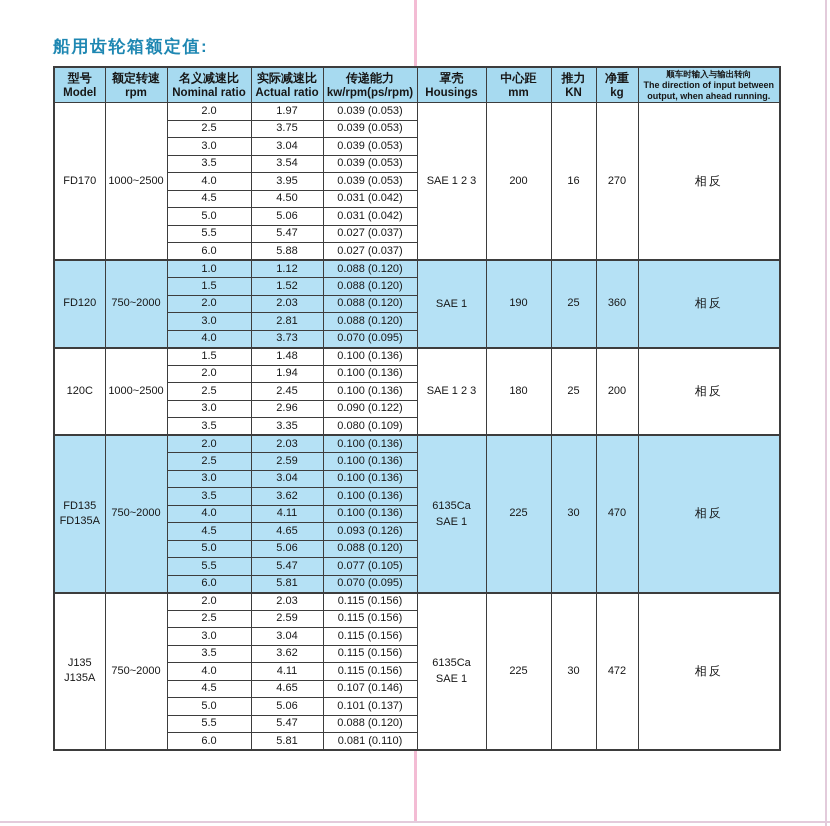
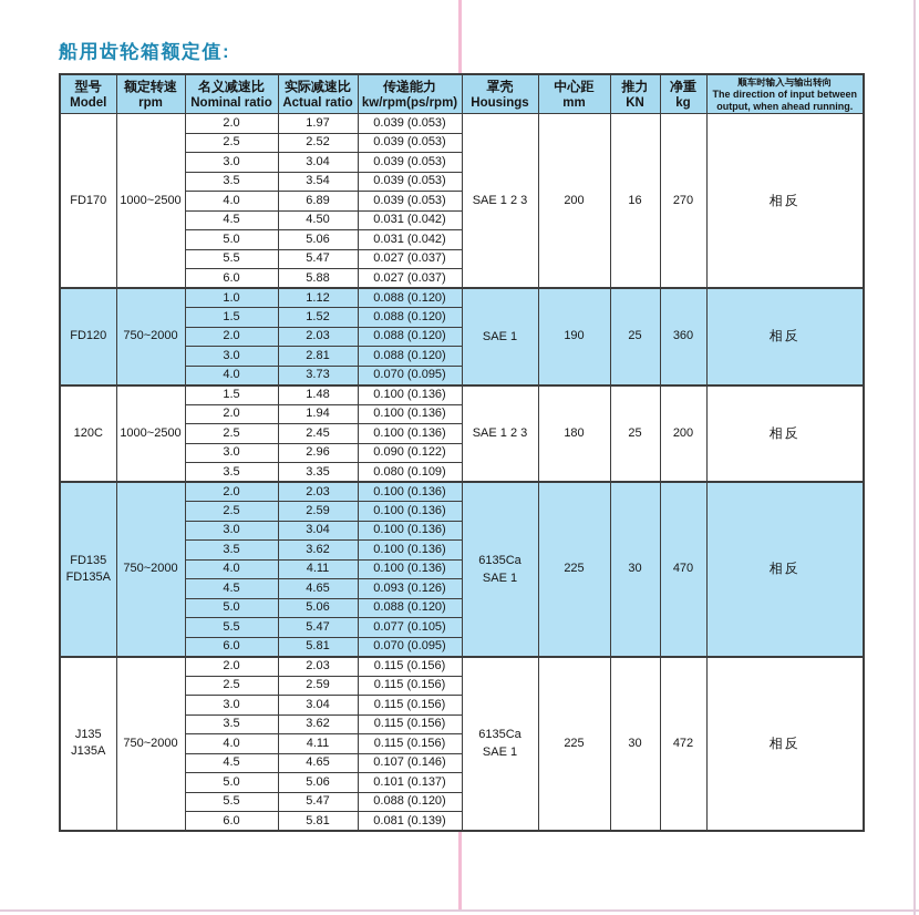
  船用齿轮箱额定值:
  型号Model	额定转速rpm	名义减速比Nominal ratio	实际减速比Actual ratio	传递能力kw/rpm(ps/rpm)	罩壳Housings	中心距mm	推力KN	净重kg	顺车时输入与输出转向The direction of input between output, when ahead running.
  FD170	1000~2500	2.0	1.97	0.039 (0.053)	SAE 1 2 3	200	16	270	相反
- 2.5	3.75	0.039 (0.053)
+ 2.5	2.52	0.039 (0.053)
  3.0	3.04	0.039 (0.053)
  3.5	3.54	0.039 (0.053)
- 4.0	3.95	0.039 (0.053)
+ 4.0	6.89	0.039 (0.053)
  4.5	4.50	0.031 (0.042)
  5.0	5.06	0.031 (0.042)
  5.5	5.47	0.027 (0.037)
  6.0	5.88	0.027 (0.037)
  FD120	750~2000	1.0	1.12	0.088 (0.120)	SAE 1	190	25	360	相反
  1.5	1.52	0.088 (0.120)
  2.0	2.03	0.088 (0.120)
  3.0	2.81	0.088 (0.120)
  4.0	3.73	0.070 (0.095)
  120C	1000~2500	1.5	1.48	0.100 (0.136)	SAE 1 2 3	180	25	200	相反
  2.0	1.94	0.100 (0.136)
  2.5	2.45	0.100 (0.136)
  3.0	2.96	0.090 (0.122)
  3.5	3.35	0.080 (0.109)
  FD135FD135A	750~2000	2.0	2.03	0.100 (0.136)	6135CaSAE 1	225	30	470	相反
  2.5	2.59	0.100 (0.136)
  3.0	3.04	0.100 (0.136)
  3.5	3.62	0.100 (0.136)
  4.0	4.11	0.100 (0.136)
  4.5	4.65	0.093 (0.126)
  5.0	5.06	0.088 (0.120)
  5.5	5.47	0.077 (0.105)
  6.0	5.81	0.070 (0.095)
  J135J135A	750~2000	2.0	2.03	0.115 (0.156)	6135CaSAE 1	225	30	472	相反
  2.5	2.59	0.115 (0.156)
  3.0	3.04	0.115 (0.156)
  3.5	3.62	0.115 (0.156)
  4.0	4.11	0.115 (0.156)
  4.5	4.65	0.107 (0.146)
  5.0	5.06	0.101 (0.137)
  5.5	5.47	0.088 (0.120)
- 6.0	5.81	0.081 (0.110)
+ 6.0	5.81	0.081 (0.139)
